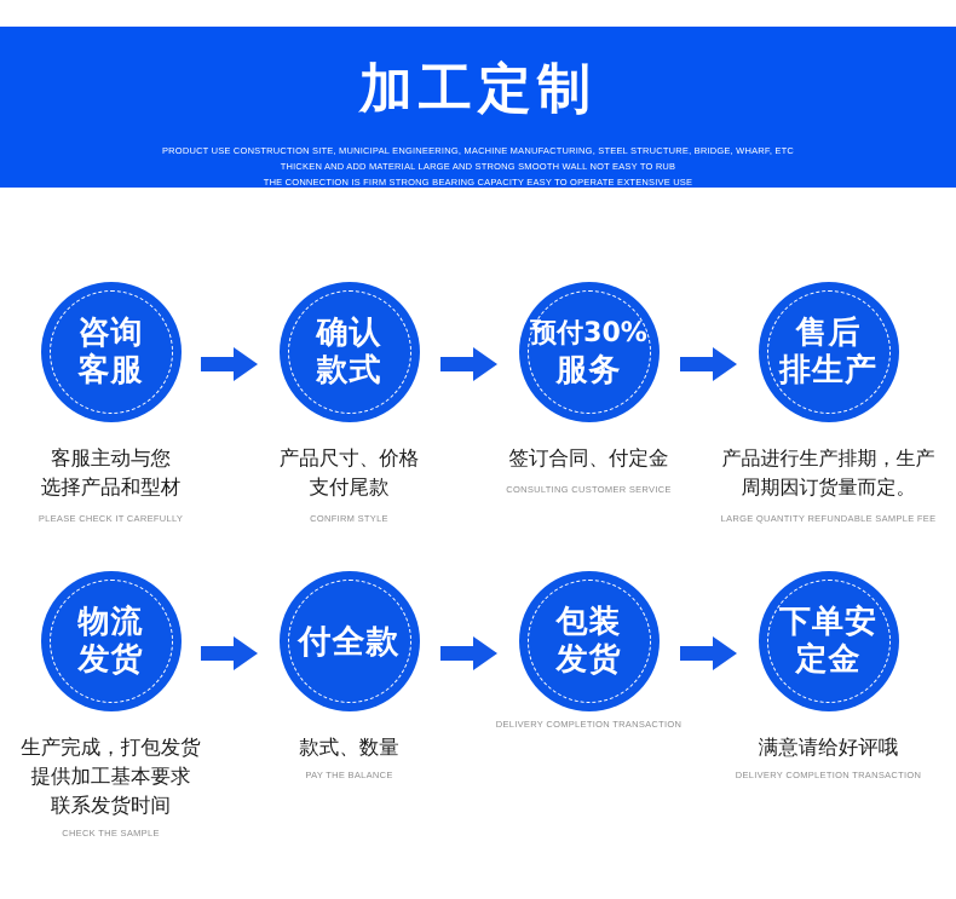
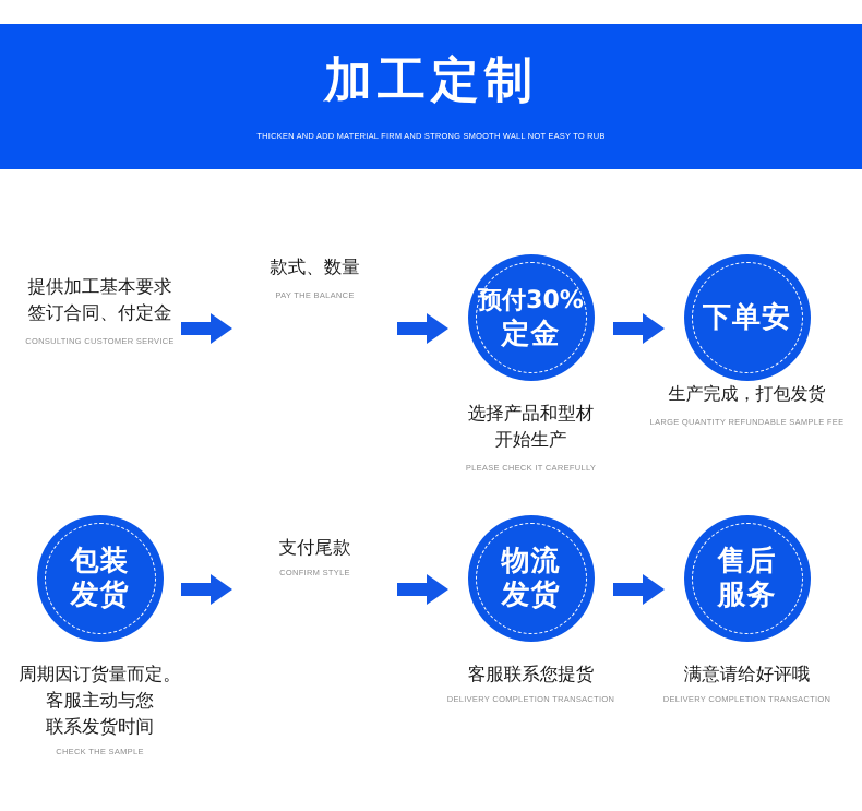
  加工定制
- PRODUCT USE CONSTRUCTION SITE, MUNICIPAL ENGINEERING, MACHINE MANUFACTURING, STEEL STRUCTURE, BRIDGE, WHARF, ETC
- THICKEN AND ADD MATERIAL LARGE AND STRONG SMOOTH WALL NOT EASY TO RUB
+ THICKEN AND ADD MATERIAL FIRM AND STRONG SMOOTH WALL NOT EASY TO RUB
- THE CONNECTION IS FIRM STRONG BEARING CAPACITY EASY TO OPERATE EXTENSIVE USE
- 咨询
- 客服
- 客服主动与您
+ 提供加工基本要求
- 选择产品和型材
+ 签订合同、付定金
- PLEASE CHECK IT CAREFULLY
+ CONSULTING CUSTOMER SERVICE
- 确认
- 款式
- 产品尺寸、价格
- 支付尾款
+ 款式、数量
- CONFIRM STYLE
+ PAY THE BALANCE
  预付30%
- 服务
+ 定金
- 签订合同、付定金
+ 选择产品和型材
+ 开始生产
- CONSULTING CUSTOMER SERVICE
+ PLEASE CHECK IT CAREFULLY
- 售后
+ 下单安
- 排生产
- 产品进行生产排期，生产
- 周期因订货量而定。
+ 生产完成，打包发货
  LARGE QUANTITY REFUNDABLE SAMPLE FEE
- 物流
+ 包装
  发货
- 生产完成，打包发货
+ 周期因订货量而定。
- 提供加工基本要求
+ 客服主动与您
  联系发货时间
  CHECK THE SAMPLE
- 付全款
- 款式、数量
+ 支付尾款
- PAY THE BALANCE
+ CONFIRM STYLE
- 包装
+ 物流
  发货
+ 客服联系您提货
  DELIVERY COMPLETION TRANSACTION
- 下单安
+ 售后
- 定金
+ 服务
  满意请给好评哦
  DELIVERY COMPLETION TRANSACTION
